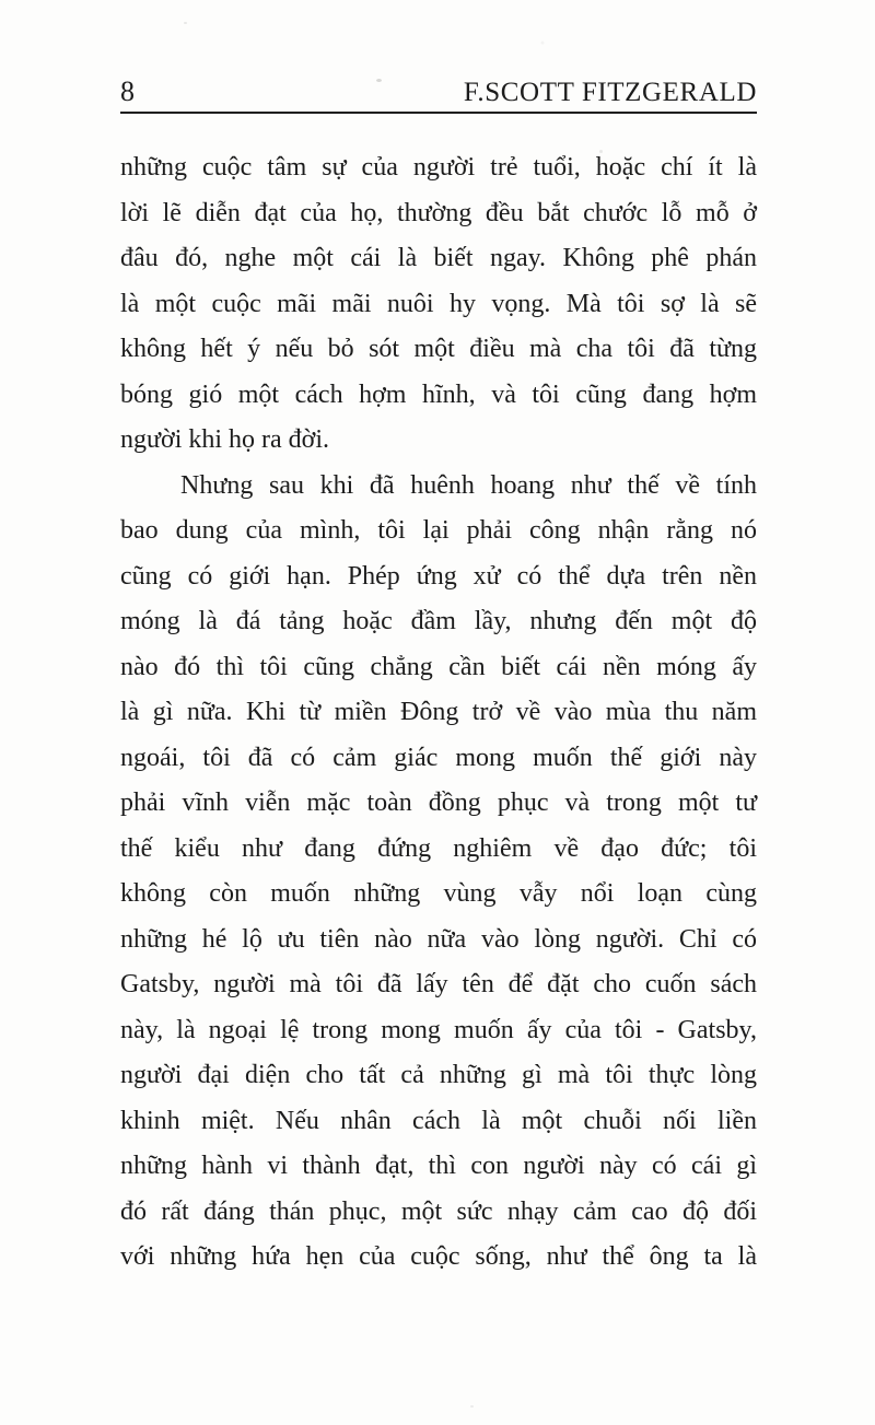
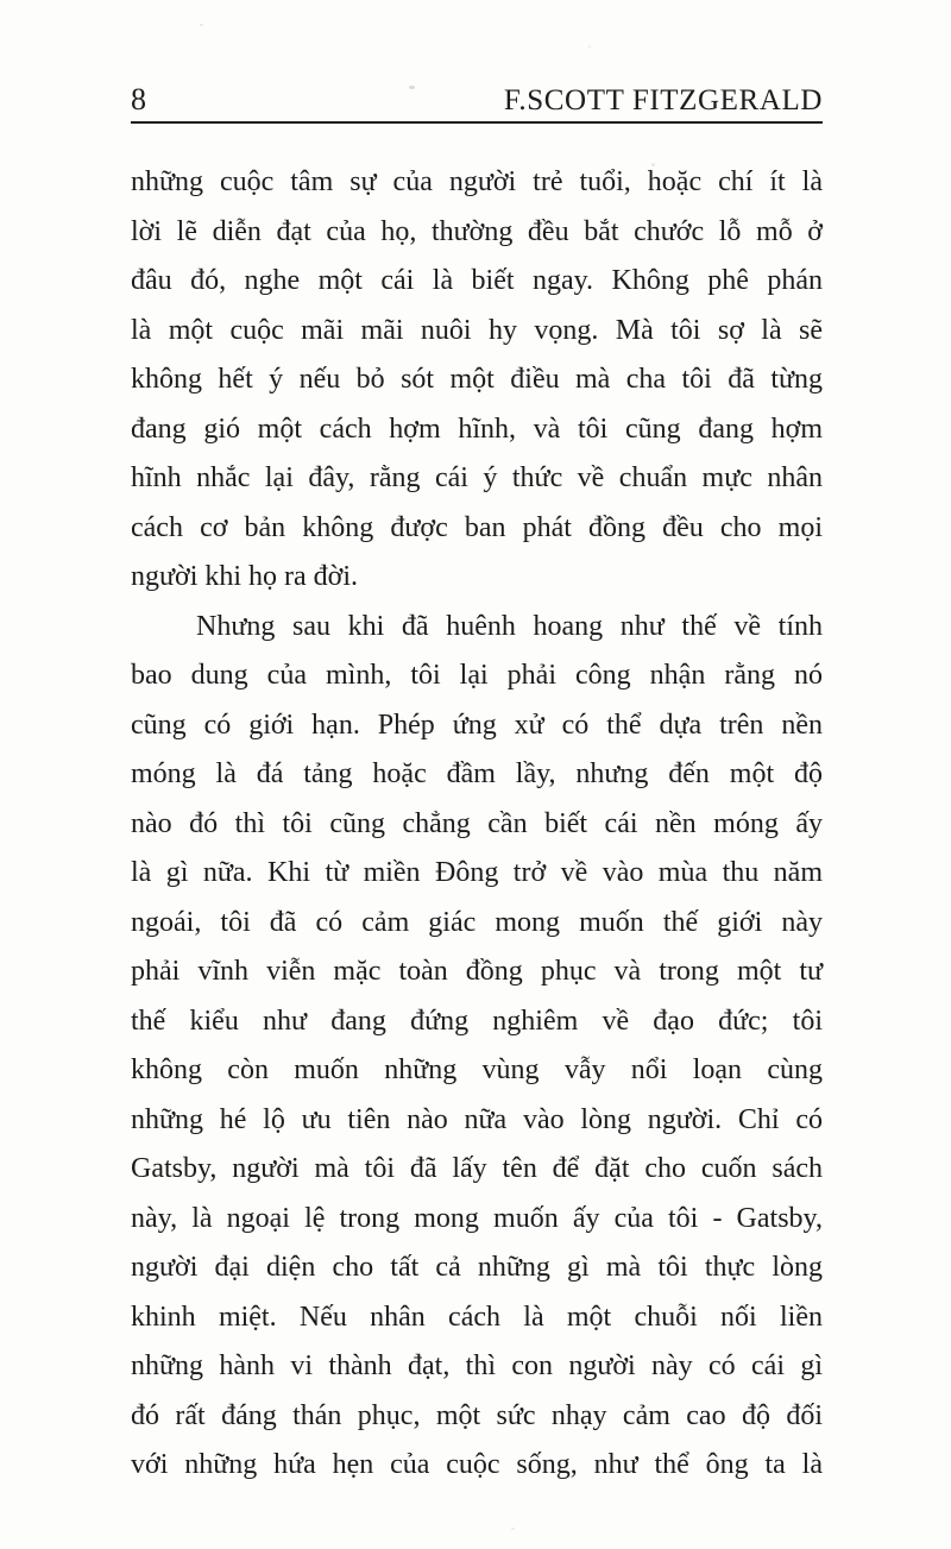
  8
  F.SCOTT FITZGERALD
  những cuộc tâm sự của người trẻ tuổi, hoặc chí ít là
  lời lẽ diễn đạt của họ, thường đều bắt chước lỗ mỗ ở
  đâu đó, nghe một cái là biết ngay. Không phê phán
  là một cuộc mãi mãi nuôi hy vọng. Mà tôi sợ là sẽ
  không hết ý nếu bỏ sót một điều mà cha tôi đã từng
- bóng gió một cách hợm hĩnh, và tôi cũng đang hợm
+ đang gió một cách hợm hĩnh, và tôi cũng đang hợm
+ hĩnh nhắc lại đây, rằng cái ý thức về chuẩn mực nhân
+ cách cơ bản không được ban phát đồng đều cho mọi
  người khi họ ra đời.
  Nhưng sau khi đã huênh hoang như thế về tính
  bao dung của mình, tôi lại phải công nhận rằng nó
  cũng có giới hạn. Phép ứng xử có thể dựa trên nền
  móng là đá tảng hoặc đầm lầy, nhưng đến một độ
  nào đó thì tôi cũng chẳng cần biết cái nền móng ấy
  là gì nữa. Khi từ miền Đông trở về vào mùa thu năm
  ngoái, tôi đã có cảm giác mong muốn thế giới này
  phải vĩnh viễn mặc toàn đồng phục và trong một tư
  thế kiểu như đang đứng nghiêm về đạo đức; tôi
  không còn muốn những vùng vẫy nổi loạn cùng
  những hé lộ ưu tiên nào nữa vào lòng người. Chỉ có
  Gatsby, người mà tôi đã lấy tên để đặt cho cuốn sách
  này, là ngoại lệ trong mong muốn ấy của tôi - Gatsby,
  người đại diện cho tất cả những gì mà tôi thực lòng
  khinh miệt. Nếu nhân cách là một chuỗi nối liền
  những hành vi thành đạt, thì con người này có cái gì
  đó rất đáng thán phục, một sức nhạy cảm cao độ đối
  với những hứa hẹn của cuộc sống, như thể ông ta là
